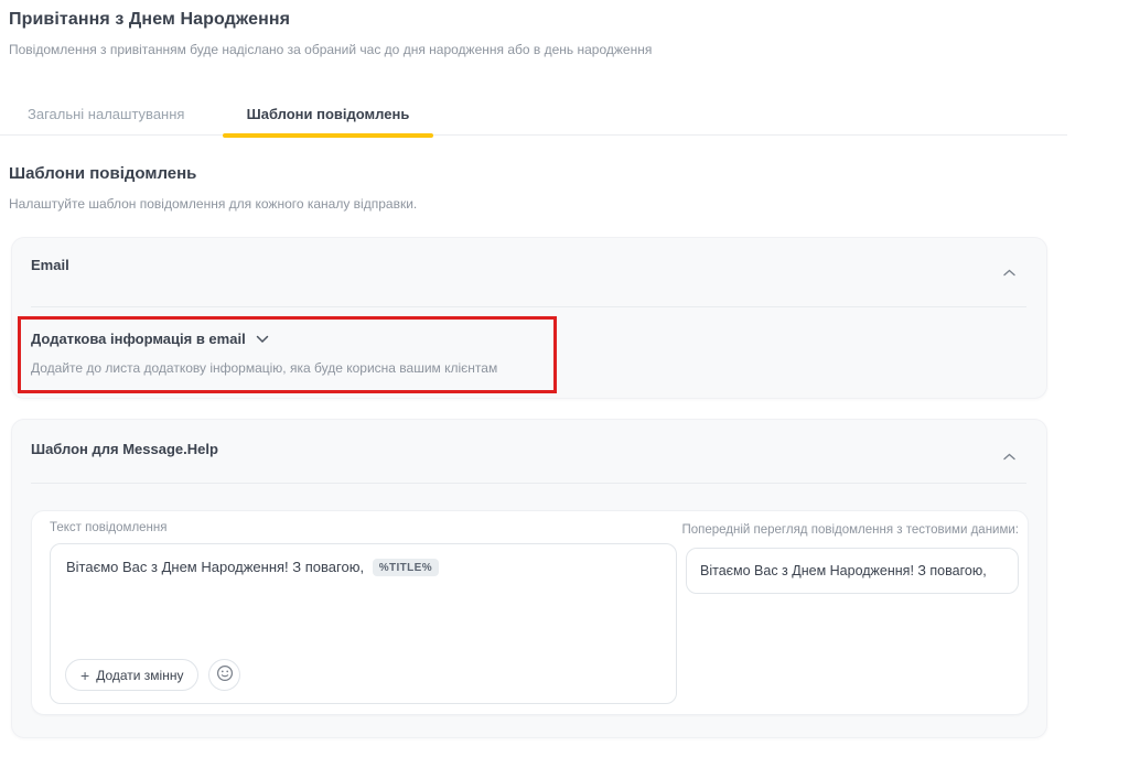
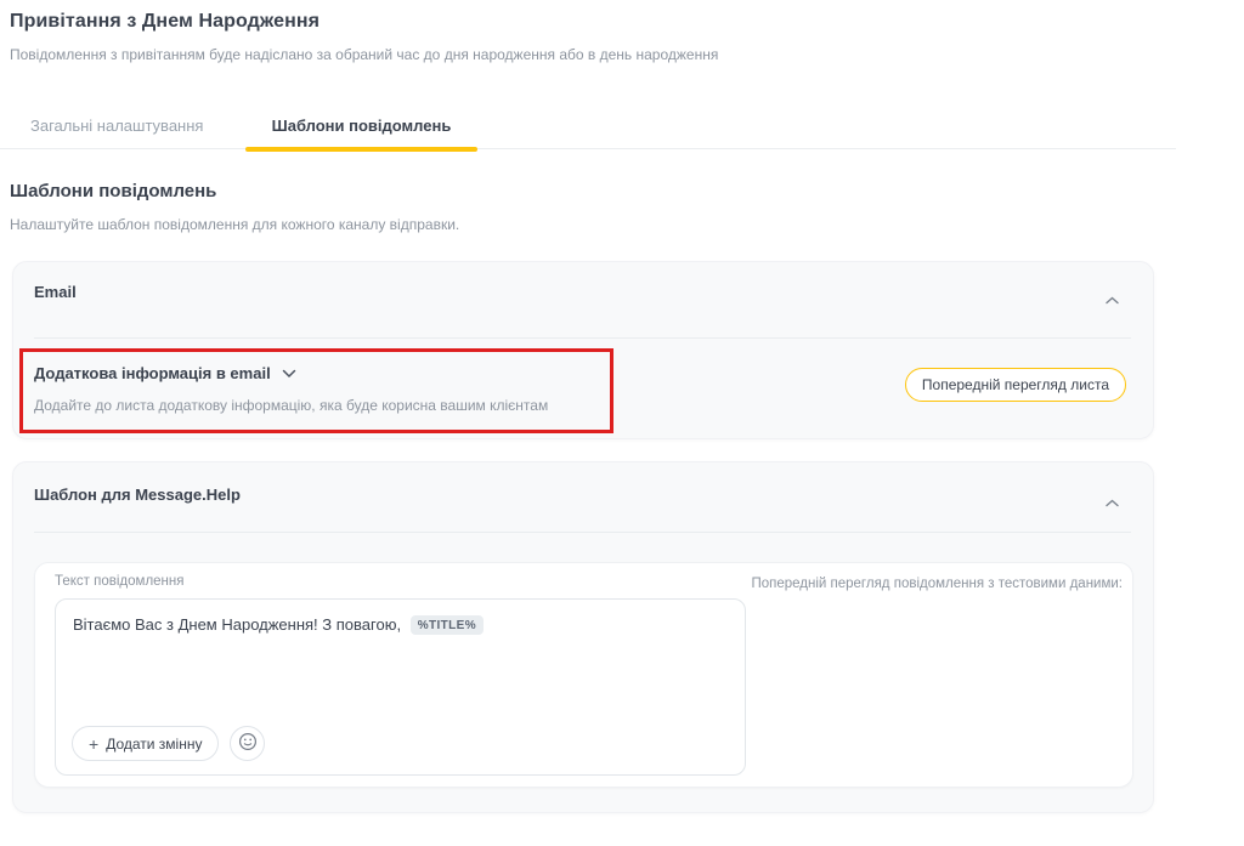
  Привітання з Днем Народження
  Повідомлення з привітанням буде надіслано за обраний час до дня народження або в день народження
  Загальні налаштування
  Шаблони повідомлень
  Шаблони повідомлень
  Налаштуйте шаблон повідомлення для кожного каналу відправки.
  Email
  Додаткова інформація в email
  Додайте до листа додаткову інформацію, яка буде корисна вашим клієнтам
+ Попередній перегляд листа
  Шаблон для Message.Help
  Текст повідомлення
  Вітаємо Вас з Днем Народження! З повагою, %TITLE%
  +
  Додати змінну
  Попередній перегляд повідомлення з тестовими даними:
- Вітаємо Вас з Днем Народження! З повагою,
